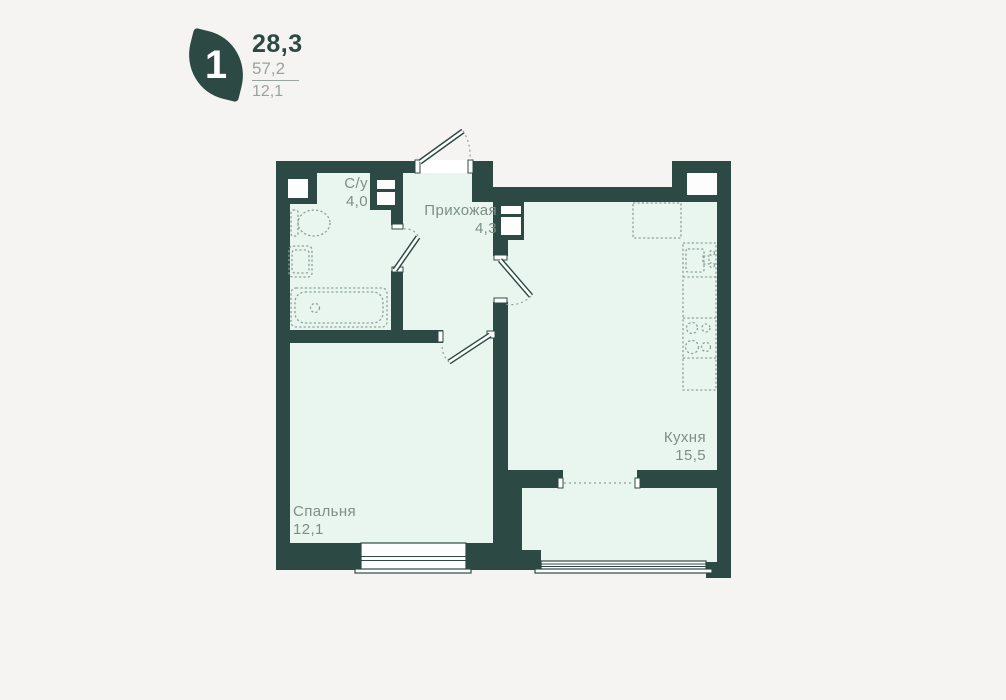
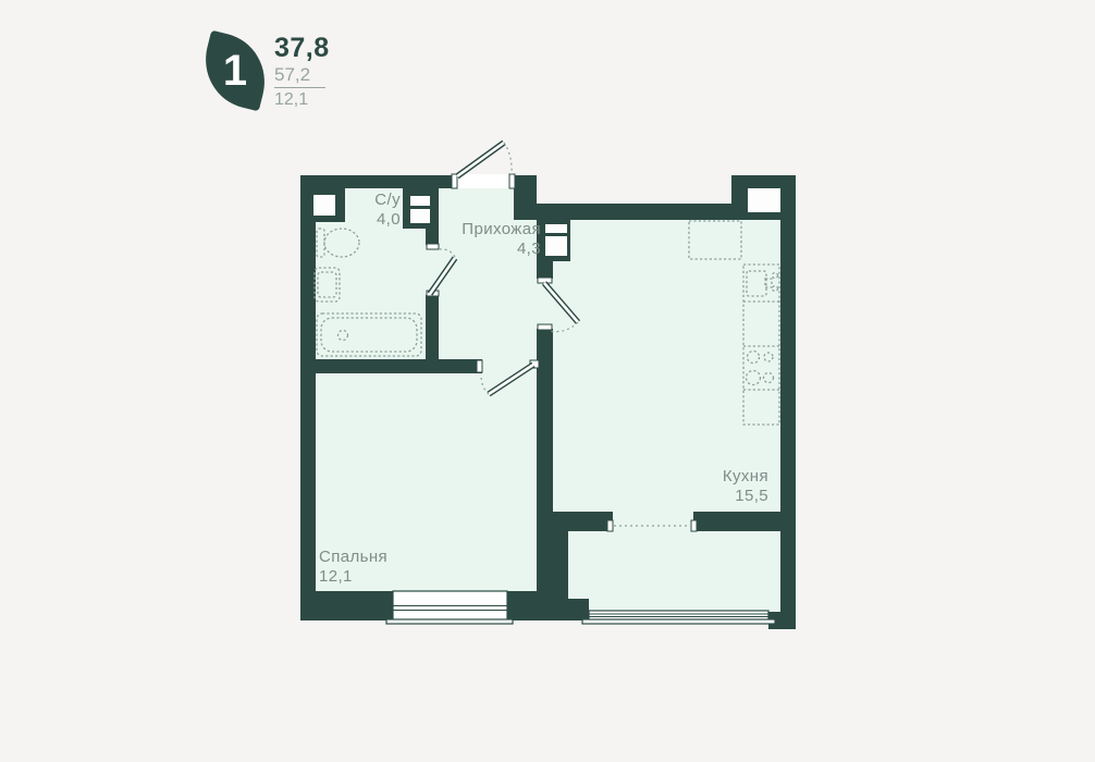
- 28,3
+ 37,8
  57,2
  12,1
  С/у
  4,0
  Прихожая
  4,3
  Кухня
  15,5
  Спальня
  12,1
